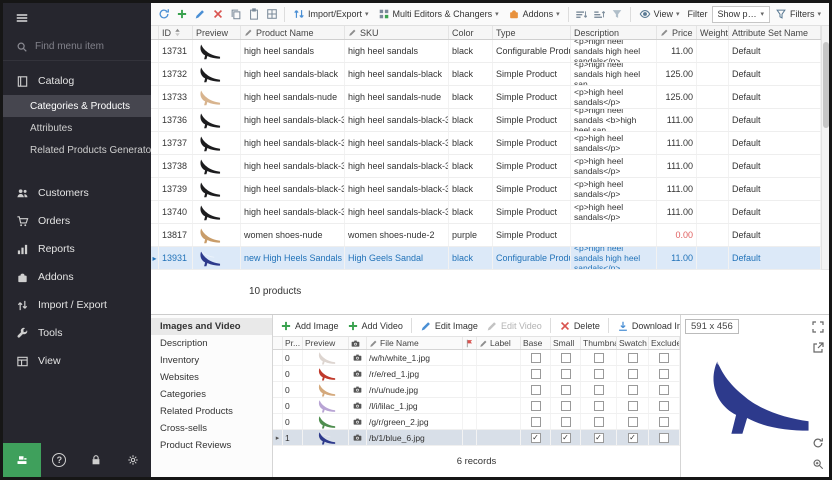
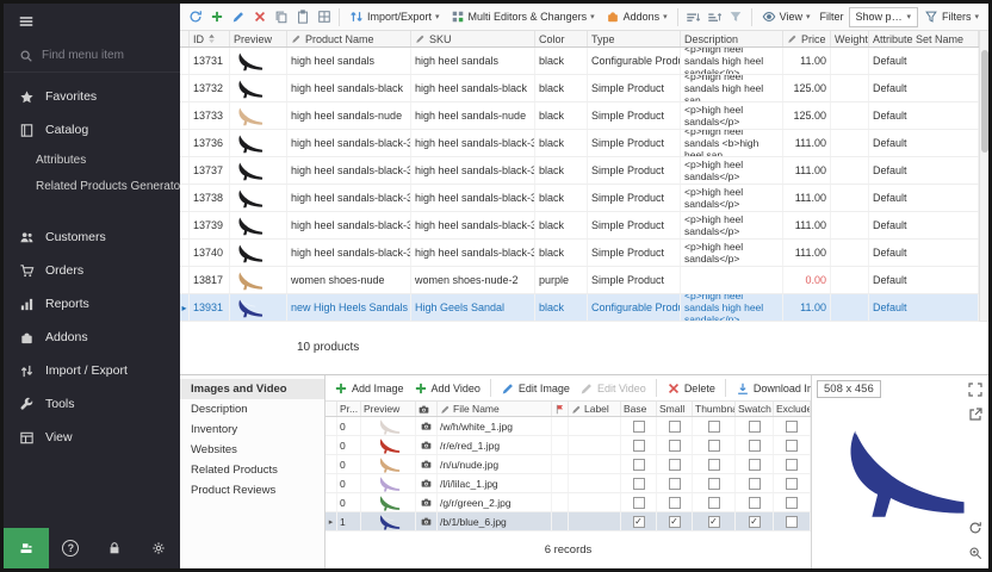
  Find menu item
+ Favorites
  Catalog
- Categories & Products
  Attributes
  Related Products Generato
  Customers
  Orders
  Reports
  Addons
  Import / Export
  Tools
  View
  ?
  Import/Export
  Multi Editors & Changers
  Addons
  View
  Filter
  Filters
  ID
  Preview
  Product Name
  SKU
  Color
  Type
  Description
  Price
  Weight
  Attribute Set Name
  13731
  high heel sandals
  high heel sandals
  black
  Configurable Prod
  <p>high heel sandals high heel sandals</p>
  11.00
  Default
  13732
  high heel sandals-black
  high heel sandals-black
  black
  Simple Product
  <p>high heel sandals high heel san...
  125.00
  Default
  13733
  high heel sandals-nude
  high heel sandals-nude
  black
  Simple Product
  <p>high heel sandals</p>
  125.00
  Default
  13736
  high heel sandals-black-3
  high heel sandals-black-3
  black
  Simple Product
  <p>high heel sandals <b>high heel san...
  111.00
  Default
  13737
  high heel sandals-black-3
  high heel sandals-black-3
  black
  Simple Product
  <p>high heel sandals</p>
  111.00
  Default
  13738
  high heel sandals-black-3
  high heel sandals-black-3
  black
  Simple Product
  <p>high heel sandals</p>
  111.00
  Default
  13739
  high heel sandals-black-3
  high heel sandals-black-3
  black
  Simple Product
  <p>high heel sandals</p>
  111.00
  Default
  13740
  high heel sandals-black-3
  high heel sandals-black-3
  black
  Simple Product
  <p>high heel sandals</p>
  111.00
  Default
  13817
  women shoes-nude
  women shoes-nude-2
  purple
  Simple Product
  0.00
  Default
  ▸
  13931
  new High Heels Sandals
  High Geels Sandal
  black
  Configurable Prod
  <p>high heel sandals high heel sandals</p> ...
  11.00
  Default
  10 products
  Images and Video
  Description
  Inventory
  Websites
- Categories
  Related Products
- Cross-sells
  Product Reviews
  Add Image
  Add Video
  Edit Image
  Edit Video
  Delete
  Pr...
  Preview
  File Name
  Label
  Base
  Small
  Thumbn
  Swatch
  Exclude
  0
  /w/h/white_1.jpg
  0
  /r/e/red_1.jpg
  0
  /n/u/nude.jpg
  0
  /l/i/lilac_1.jpg
  0
  /g/r/green_2.jpg
  1
  /b/1/blue_6.jpg
  ✓
  ✓
  ✓
  ✓
  6 records
- 591 x 456
+ 508 x 456
